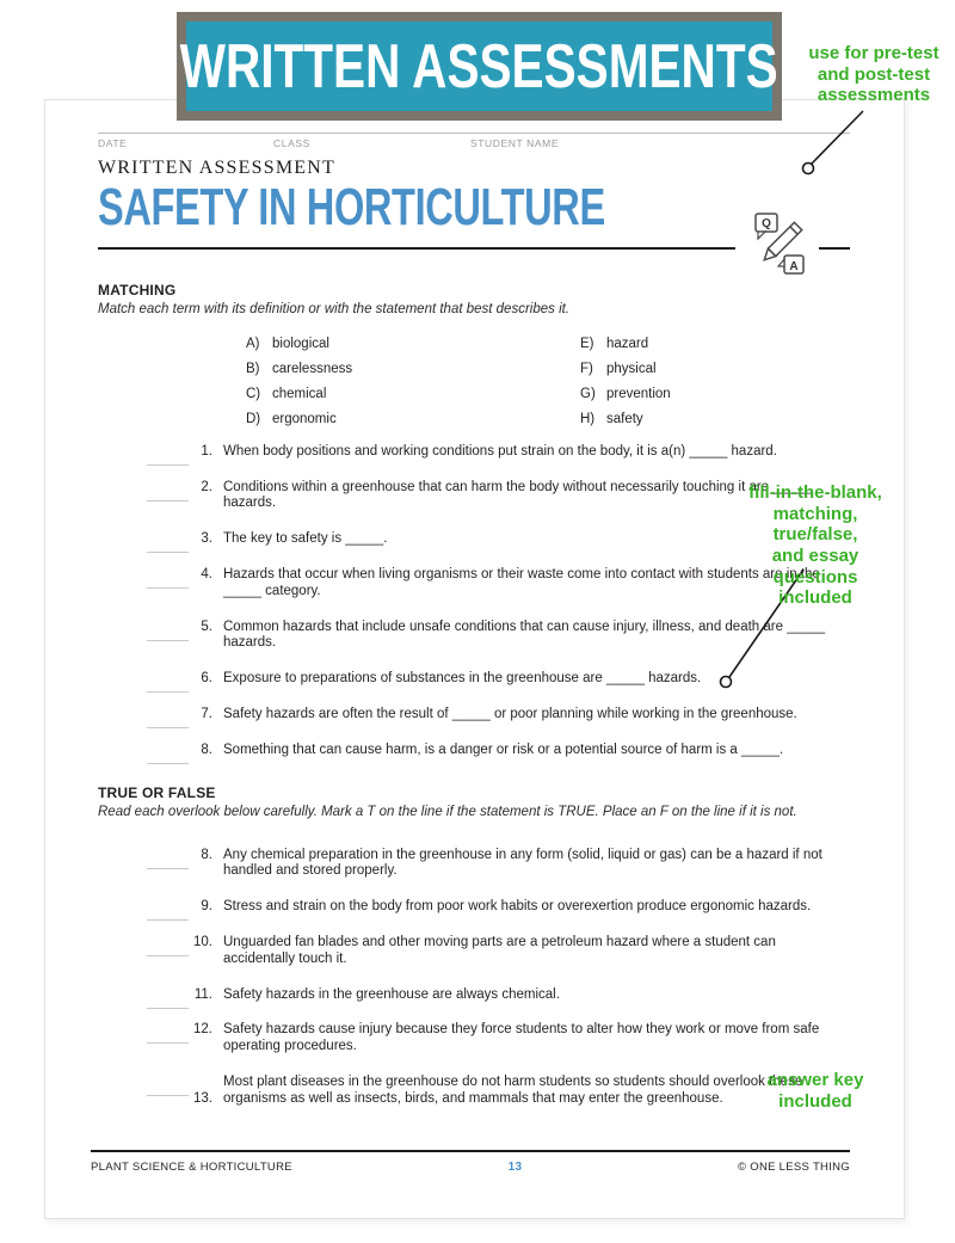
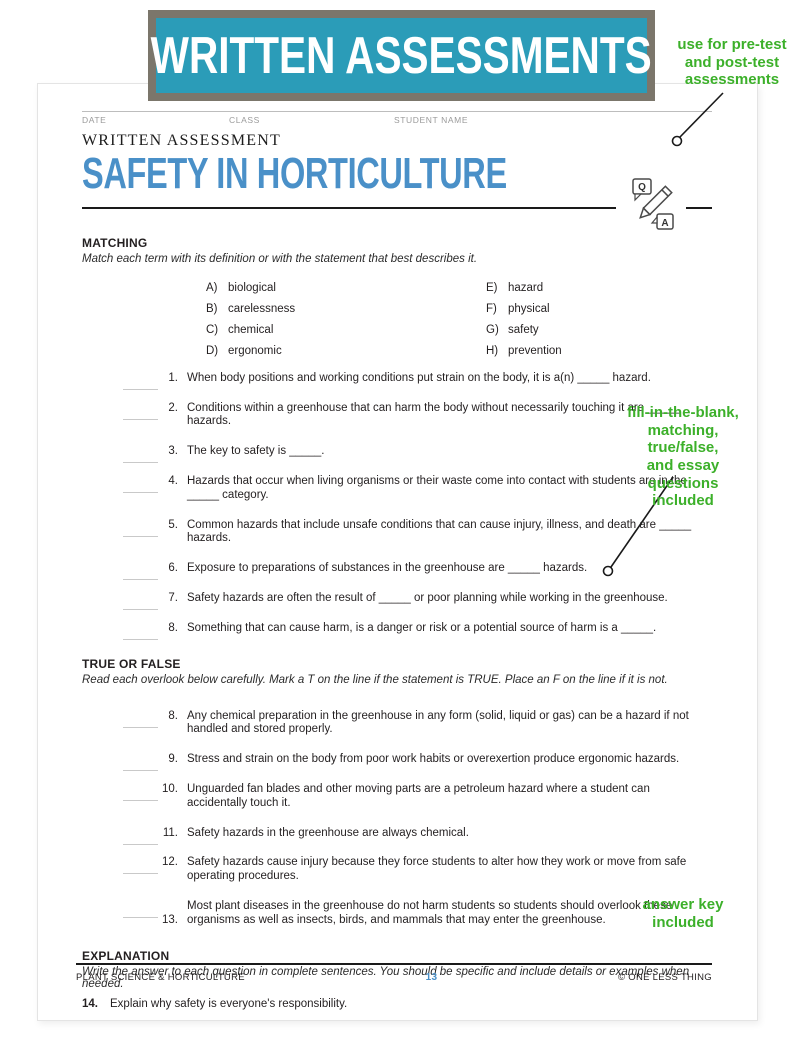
  DATE
  CLASS
  STUDENT NAME
  WRITTEN ASSESSMENT
  SAFETY IN HORTICULTURE
  Q
  A
  MATCHING
  Match each term with its definition or with the statement that best describes it.
  A)
  biological
  B)
  carelessness
  C)
  chemical
  D)
  ergonomic
  E)
  hazard
  F)
  physical
  G)
- prevention
+ safety
  H)
- safety
+ prevention
  1.
  When body positions and working conditions put strain on the body, it is a(n) _____ hazard.
  2.
  Conditions within a greenhouse that can harm the body without necessarily touching it are _____ hazards.
  3.
  The key to safety is _____.
  4.
  Hazards that occur when living organisms or their waste come into contact with students are in the _____ category.
  5.
  Common hazards that include unsafe conditions that can cause injury, illness, and death are _____ hazards.
  6.
  Exposure to preparations of substances in the greenhouse are _____ hazards.
  7.
  Safety hazards are often the result of _____ or poor planning while working in the greenhouse.
  8.
  Something that can cause harm, is a danger or risk or a potential source of harm is a _____.
  TRUE OR FALSE
  Read each overlook below carefully. Mark a T on the line if the statement is TRUE. Place an F on the line if it is not.
  8.
  Any chemical preparation in the greenhouse in any form (solid, liquid or gas) can be a hazard if not handled and stored properly.
  9.
  Stress and strain on the body from poor work habits or overexertion produce ergonomic hazards.
  10.
  Unguarded fan blades and other moving parts are a petroleum hazard where a student can accidentally touch it.
  11.
  Safety hazards in the greenhouse are always chemical.
  12.
  Safety hazards cause injury because they force students to alter how they work or move from safe operating procedures.
  13.
  Most plant diseases in the greenhouse do not harm students so students should overlook these organisms as well as insects, birds, and mammals that may enter the greenhouse.
+ EXPLANATION
+ Write the answer to each question in complete sentences. You should be specific and include details or examples when needed.
+ 14.
+ Explain why safety is everyone's responsibility.
  PLANT SCIENCE & HORTICULTURE
  13
  © ONE LESS THING
  WRITTEN ASSESSMENTS
  use for pre-test
  and post-test
  assessments
  fill-in-the-blank,
  matching, true/false,
  and essay questions
  included
  answer key
  included
